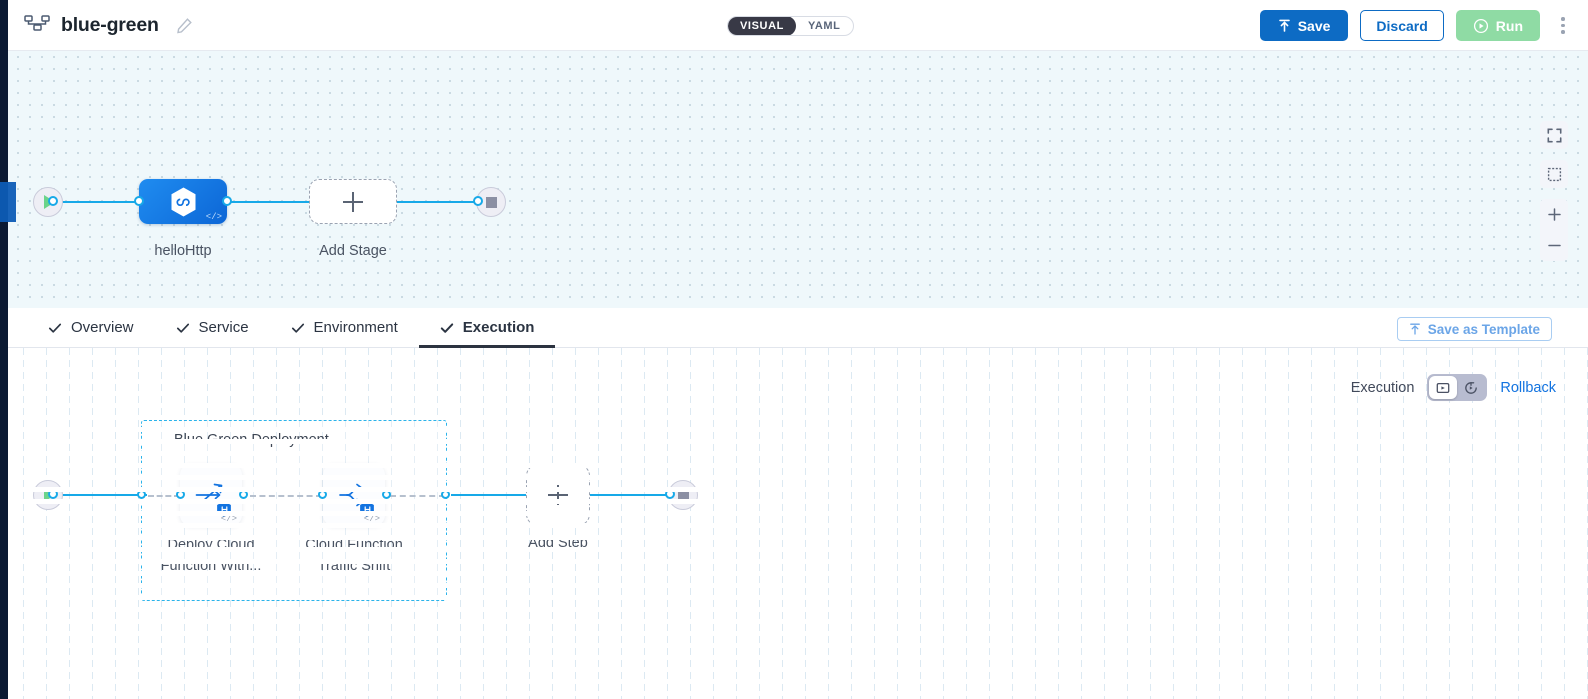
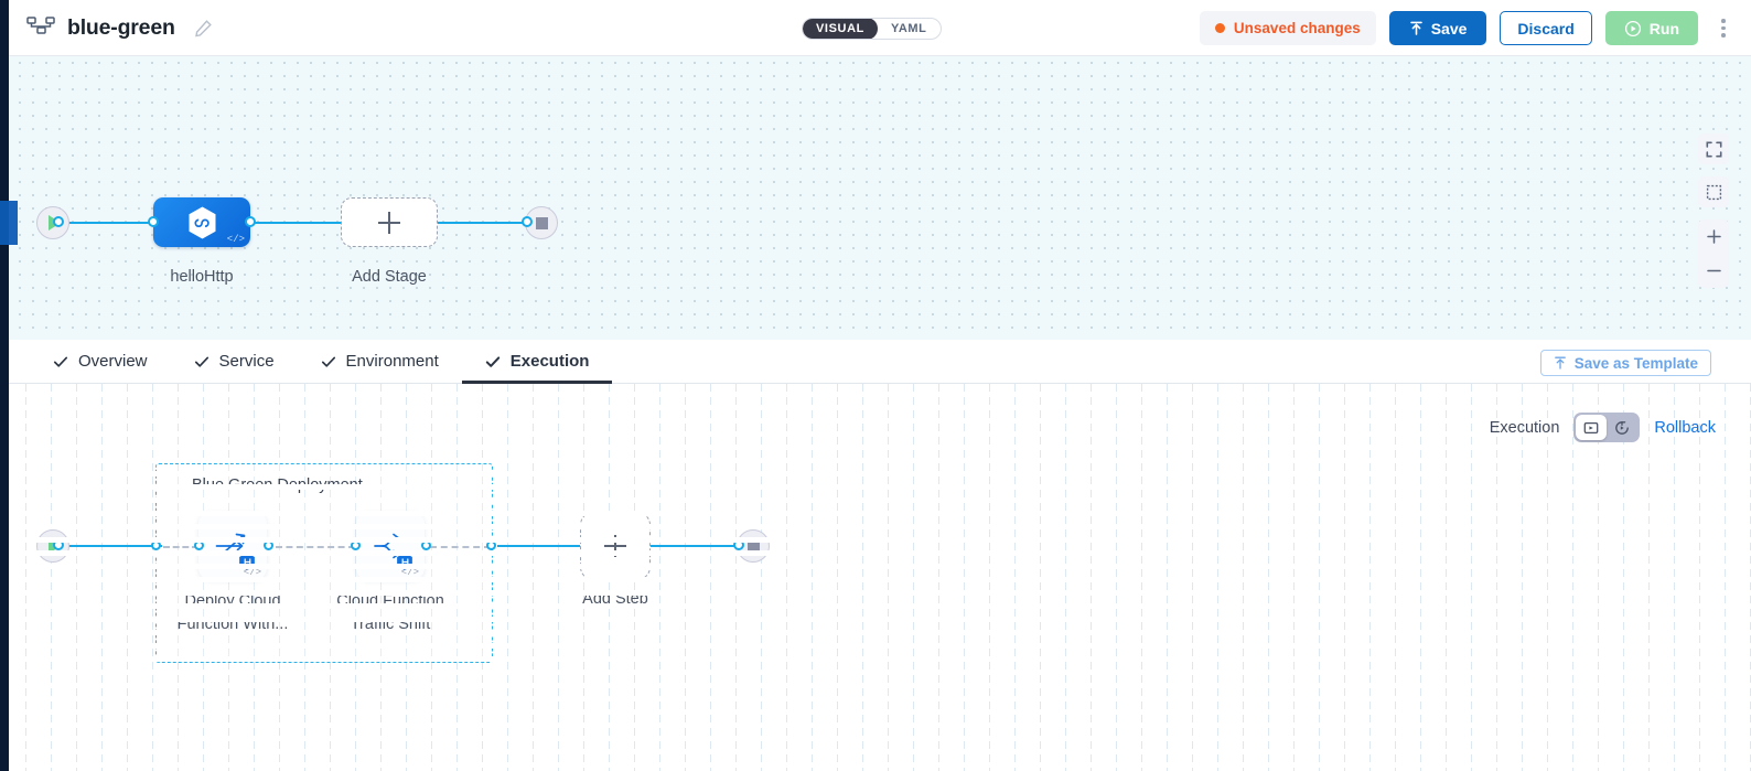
  blue-green
  VISUAL
  YAML
+ Unsaved changes
  Save
  Discard
  Run
  </>
  helloHttp
  Add Stage
  Overview
  Service
  Environment
  Execution
  Save as Template
  Execution
  Rollback
